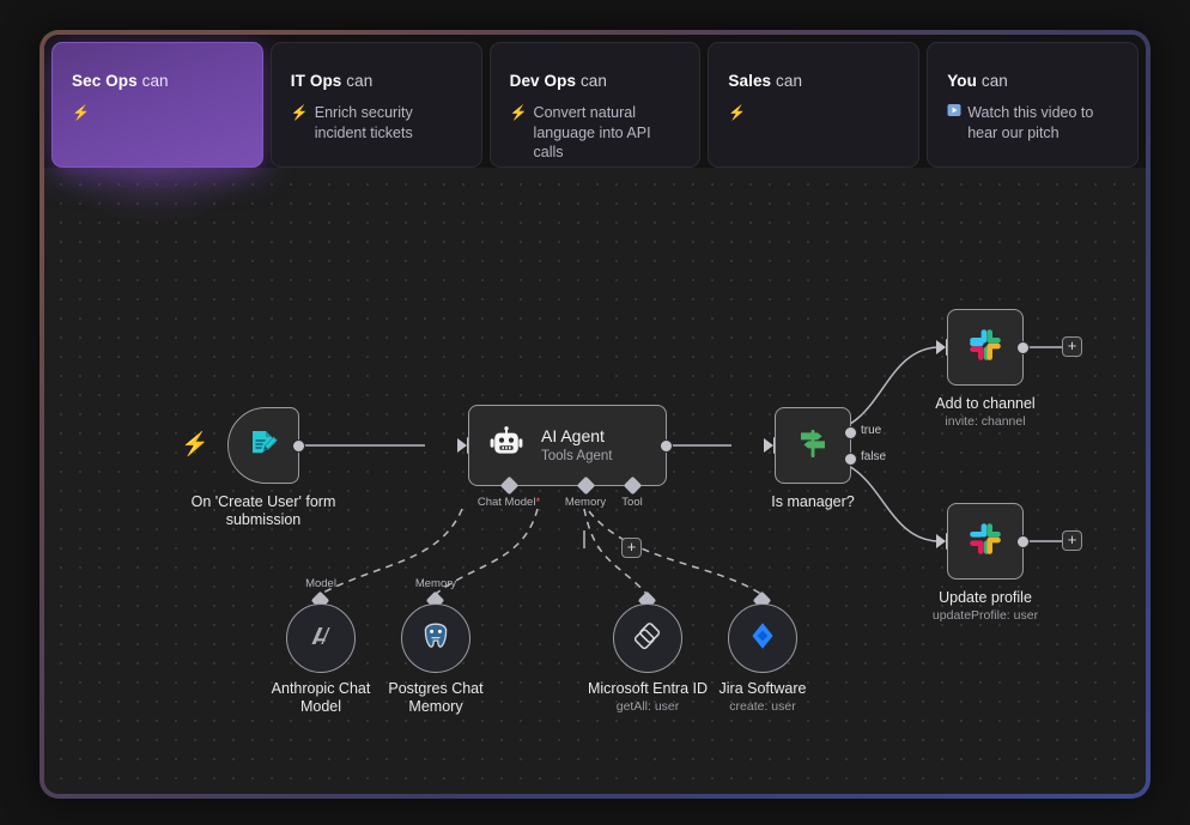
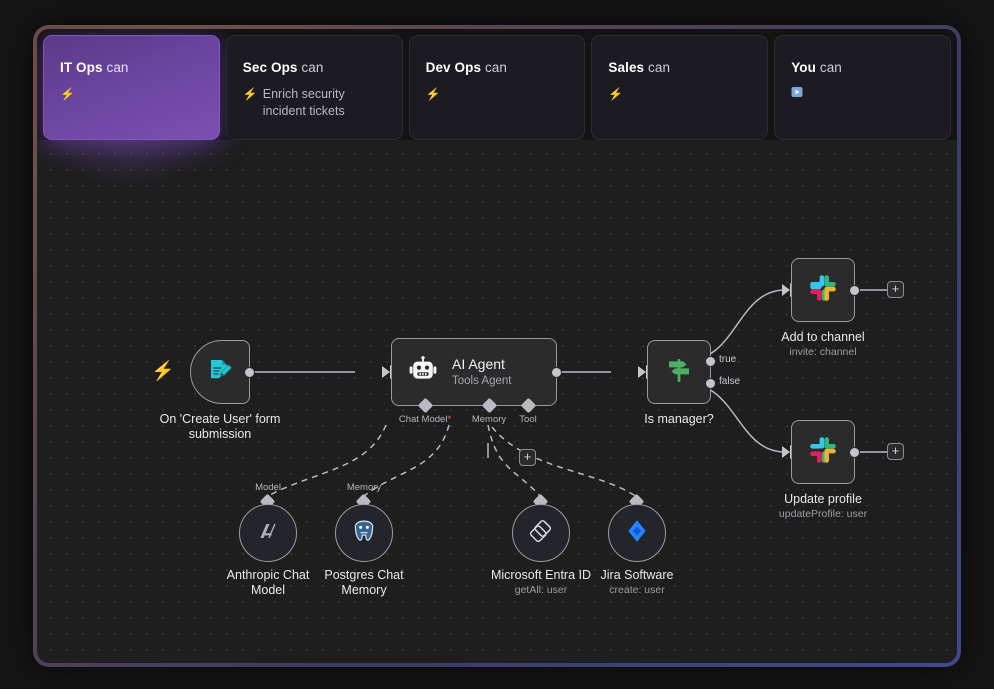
- Sec Ops can
+ IT Ops can
  ⚡
- IT Ops can
+ Sec Ops can
  ⚡
  Enrich security incident tickets
  Dev Ops can
  ⚡
- Convert natural language into API calls
  Sales can
  ⚡
  You can
- Watch this video to hear our pitch
  ⚡
  On 'Create User' form
  submission
  AI Agent
  Tools Agent
  Chat Model*
  Memory
  Tool
  +
  true
  false
  Is manager?
  Add to channel
  invite: channel
  +
  Update profile
  updateProfile: user
  +
  Model
  Anthropic Chat
  Model
  Memory
  Postgres Chat
  Memory
  Microsoft Entra ID
  getAll: user
  Jira Software
  create: user
